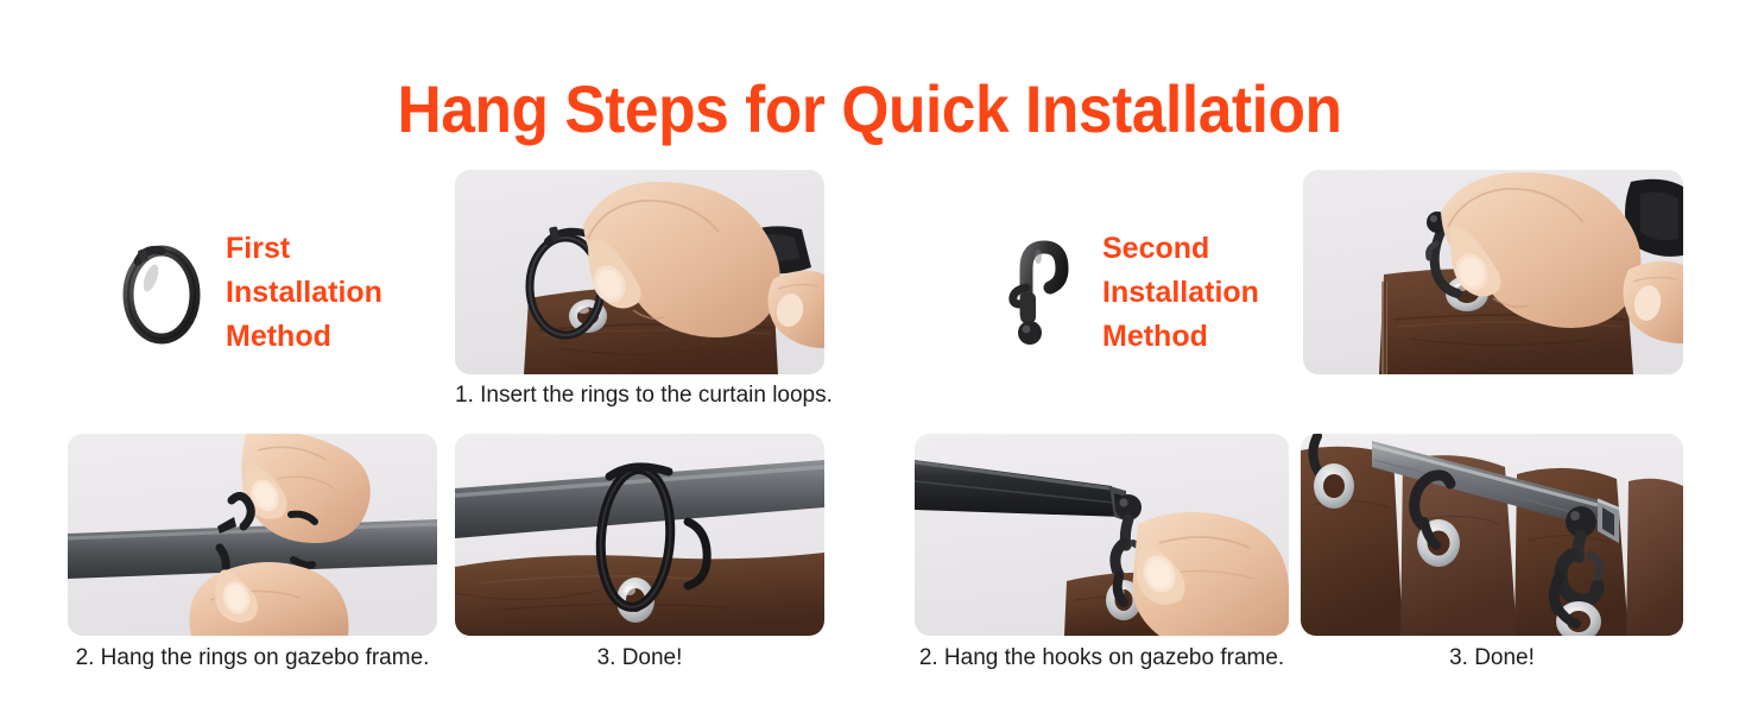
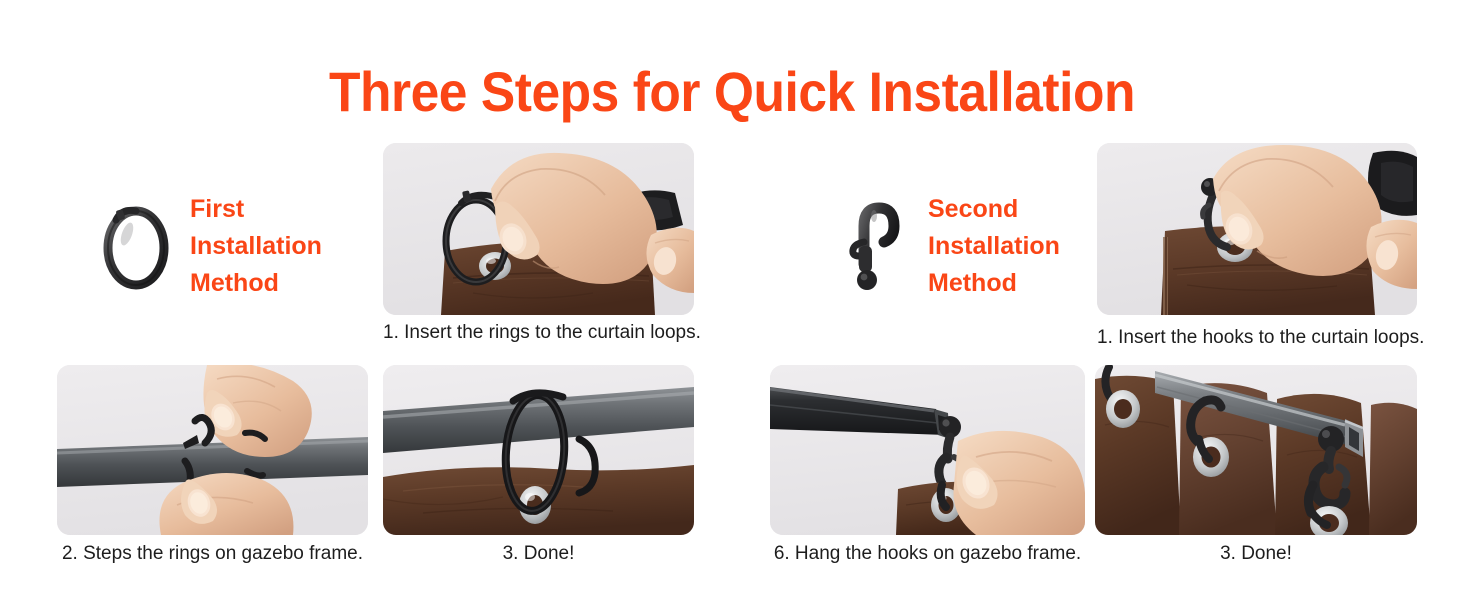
- Hang Steps for Quick Installation
+ Three Steps for Quick Installation
  First
  Installation
  Method
  Second
  Installation
  Method
  1. Insert the rings to the curtain loops.
+ 1. Insert the hooks to the curtain loops.
- 2. Hang the rings on gazebo frame.
+ 2. Steps the rings on gazebo frame.
  3. Done!
- 2. Hang the hooks on gazebo frame.
+ 6. Hang the hooks on gazebo frame.
  3. Done!
